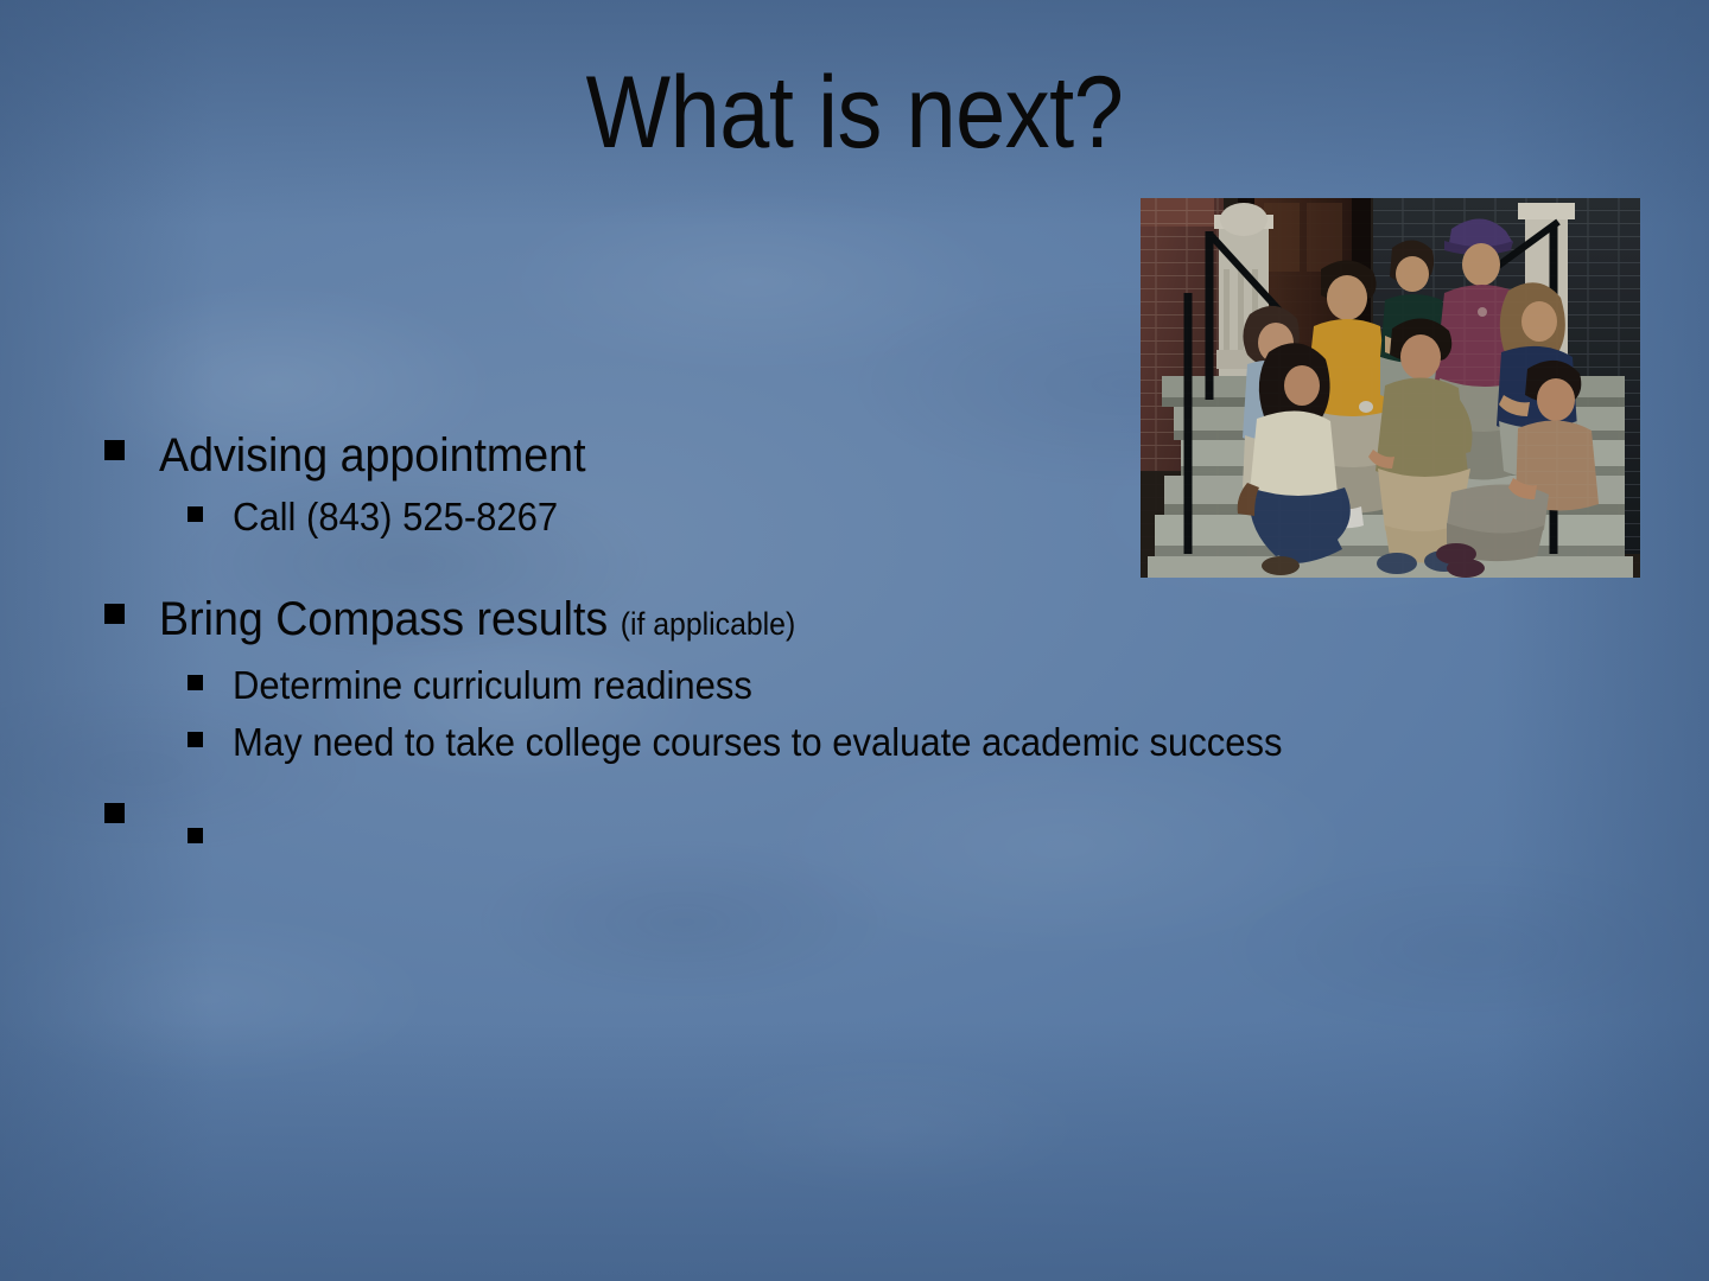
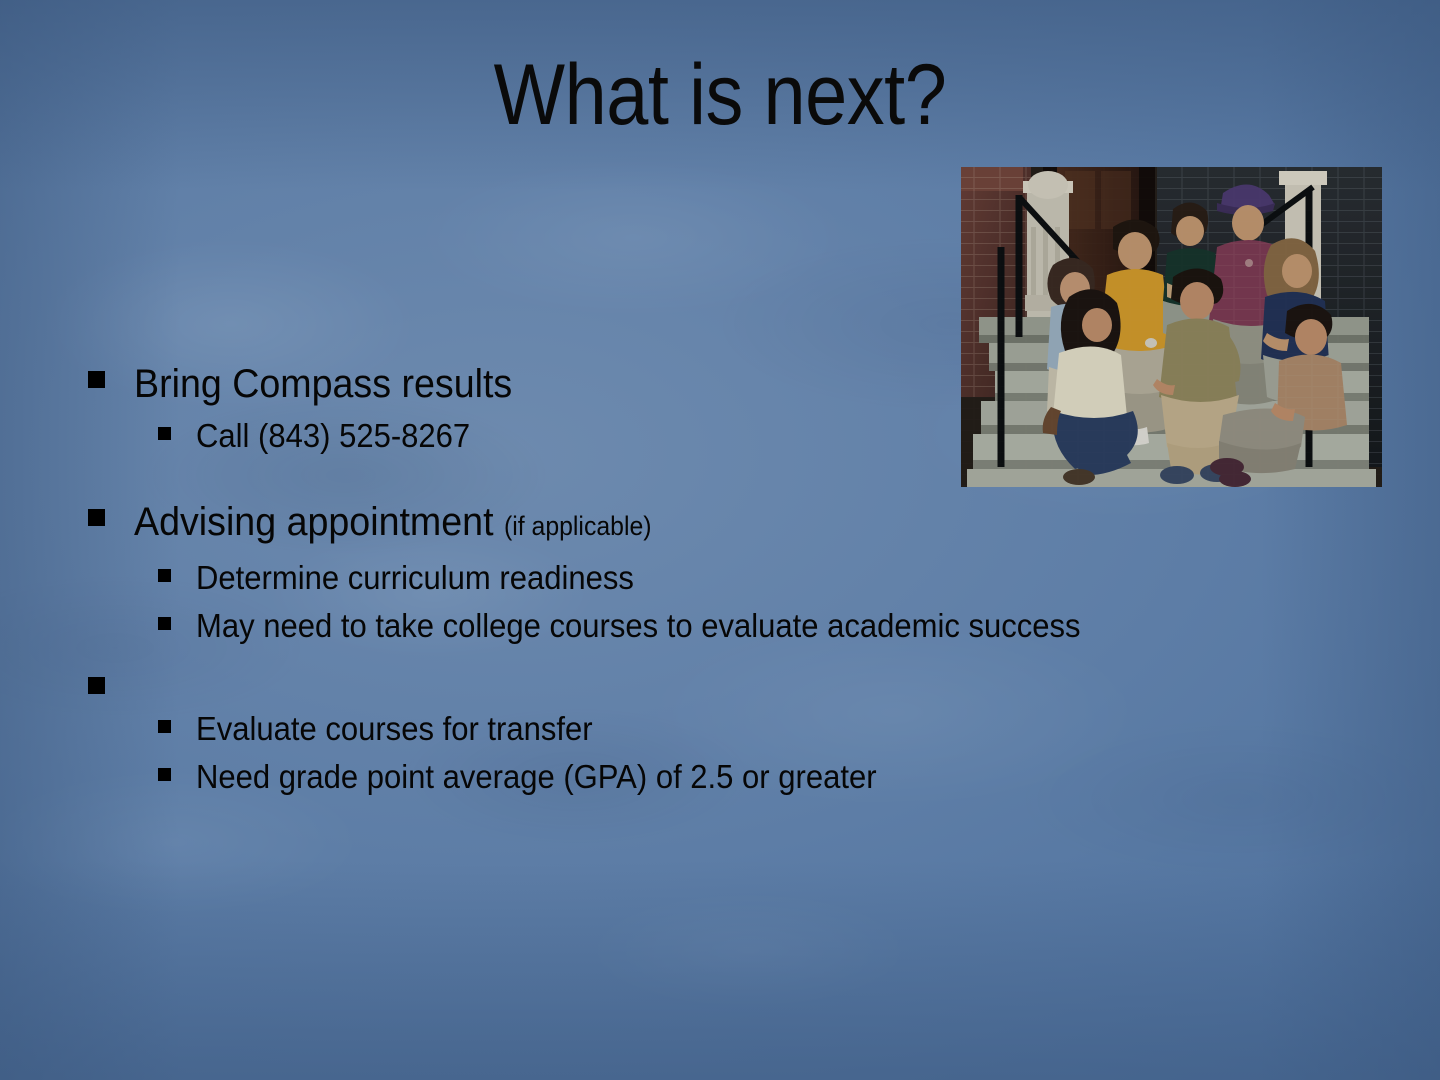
  What is next?
- Advising appointment
+ Bring Compass results
  Call (843) 525-8267
- Bring Compass results (if applicable)
+ Advising appointment (if applicable)
  Determine curriculum readiness
  May need to take college courses to evaluate academic success
+ Evaluate courses for transfer
+ Need grade point average (GPA) of 2.5 or greater
